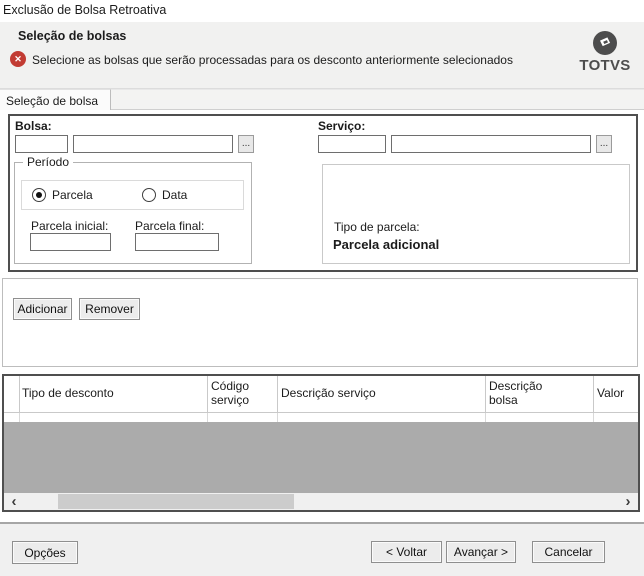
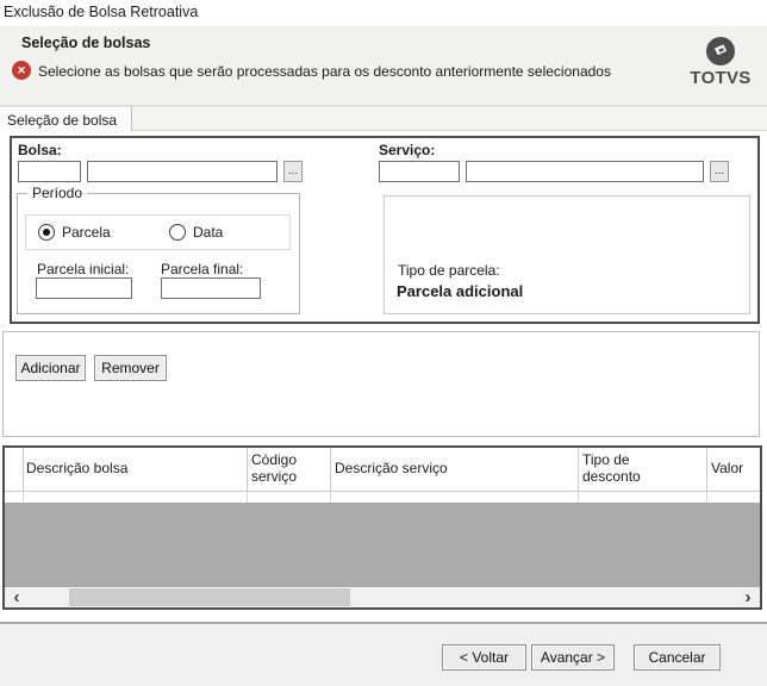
  Exclusão de Bolsa Retroativa
  Seleção de bolsas
  ✕
  Selecione as bolsas que serão processadas para os desconto anteriormente selecionados
  TOTVS
  Seleção de bolsa
  Bolsa:
  ...
  Serviço:
  ...
  Período
  Parcela
  Data
  Parcela inicial:
  Parcela final:
  Tipo de parcela:
  Parcela adicional
  Adicionar
  Remover
- Tipo de desconto
+ Descrição bolsa
  Código serviço
  Descrição serviço
- Descrição bolsa
+ Tipo de desconto
  Valor
  ‹
  ›
- Opções
  < Voltar
  Avançar >
  Cancelar
